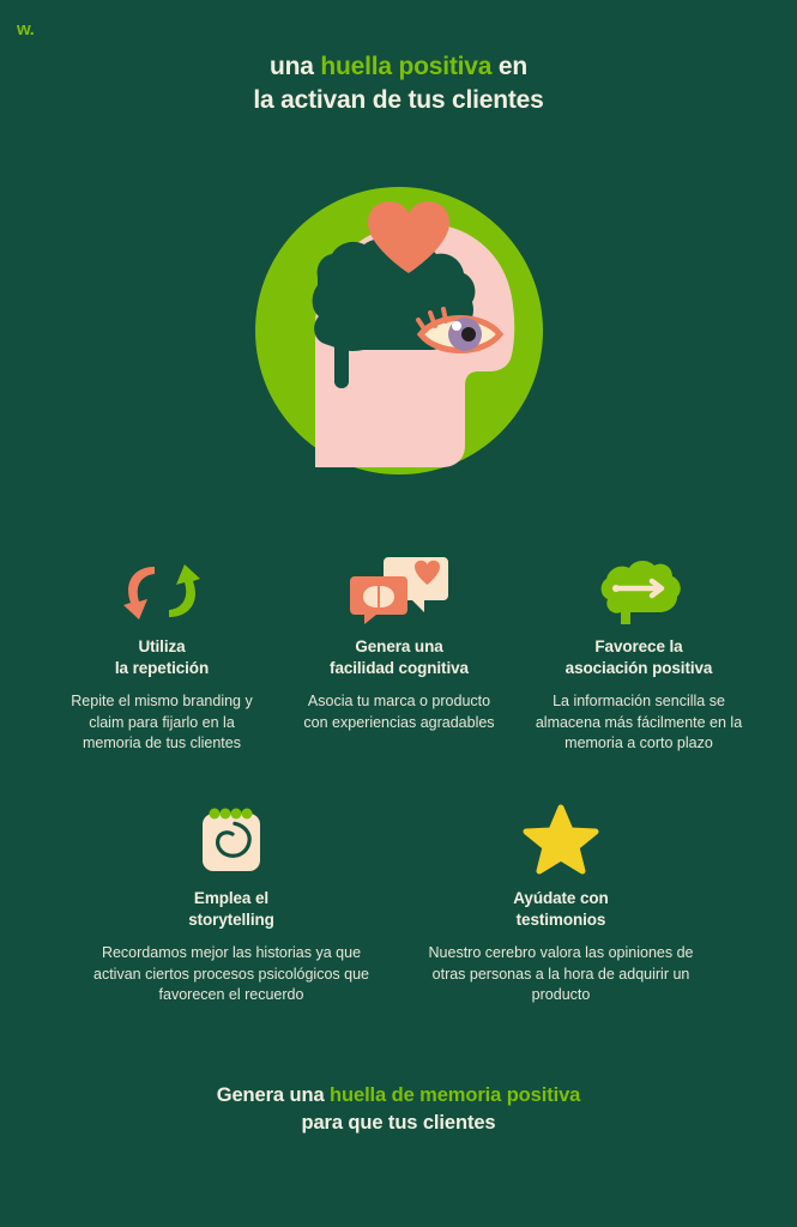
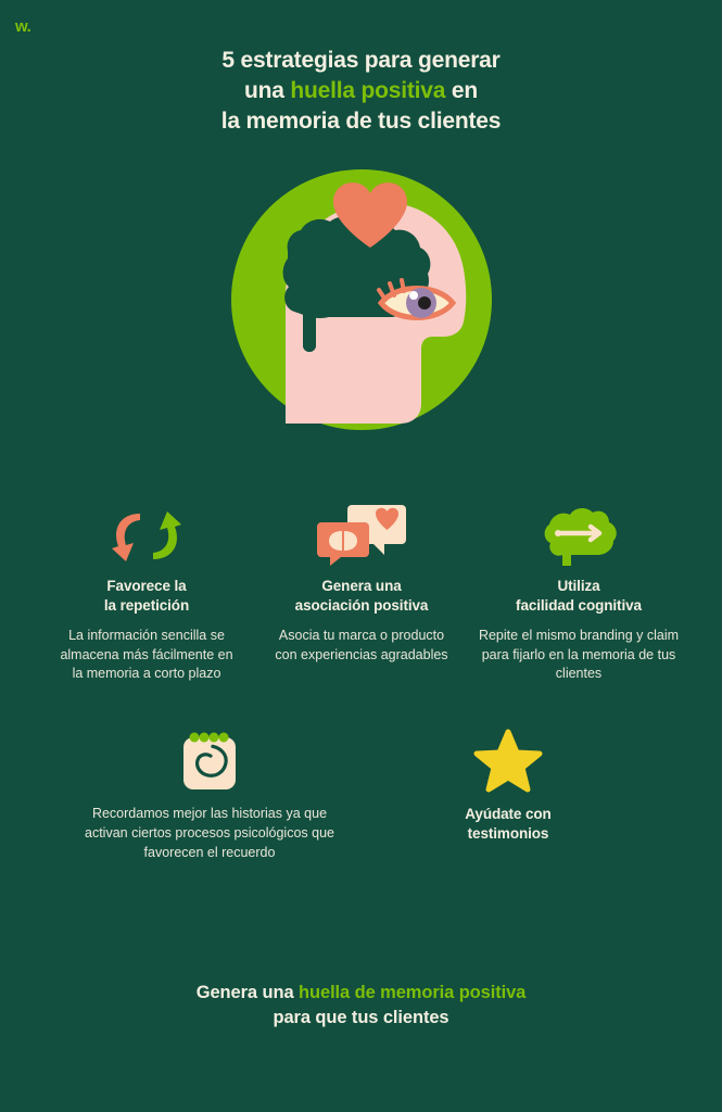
  w.
+ 5 estrategias para generar
  una huella positiva en
- la activan de tus clientes
+ la memoria de tus clientes
- Utiliza
+ Favorece la
  la repetición
- Repite el mismo branding y claim para fijarlo en la memoria de tus clientes
+ La información sencilla se almacena más fácilmente en la memoria a corto plazo
  Genera una
- facilidad cognitiva
+ asociación positiva
  Asocia tu marca o producto con experiencias agradables
- Favorece la
+ Utiliza
- asociación positiva
+ facilidad cognitiva
- La información sencilla se almacena más fácilmente en la memoria a corto plazo
+ Repite el mismo branding y claim para fijarlo en la memoria de tus clientes
- Emplea el
- storytelling
  Recordamos mejor las historias ya que activan ciertos procesos psicológicos que favorecen el recuerdo
  Ayúdate con
  testimonios
- Nuestro cerebro valora las opiniones de otras personas a la hora de adquirir un producto
  Genera una huella de memoria positiva
  para que tus clientes
